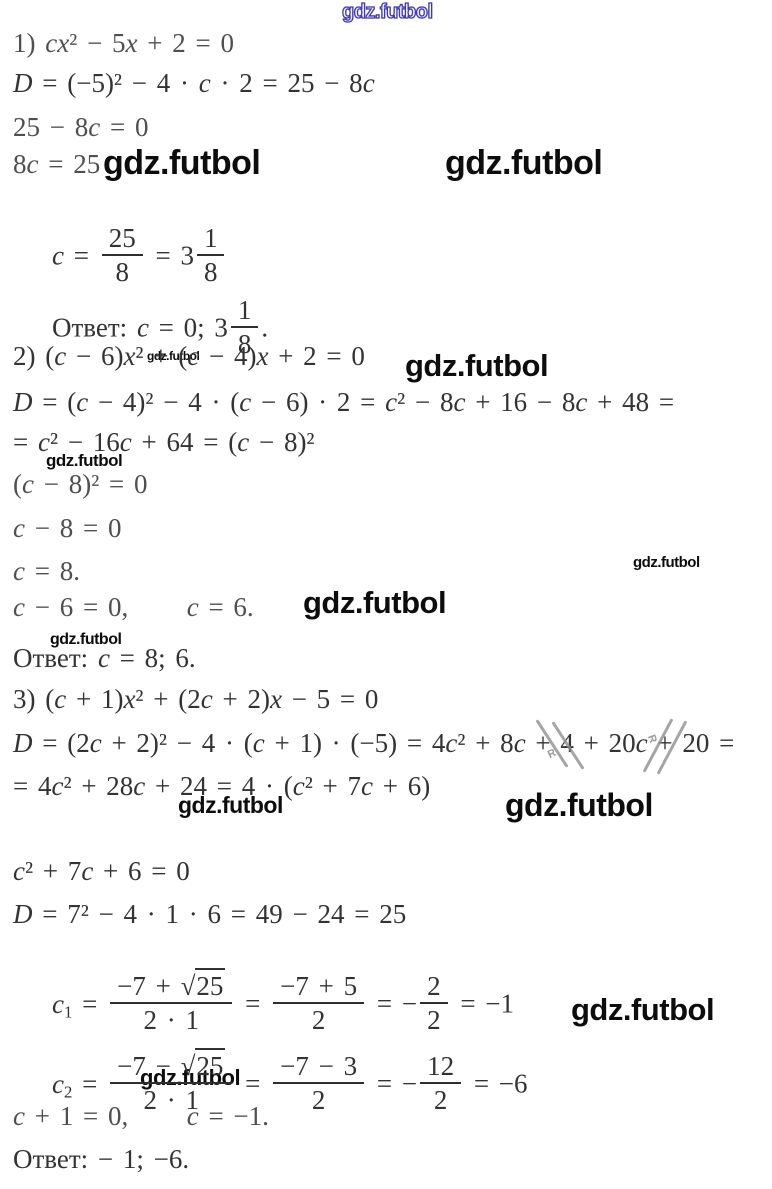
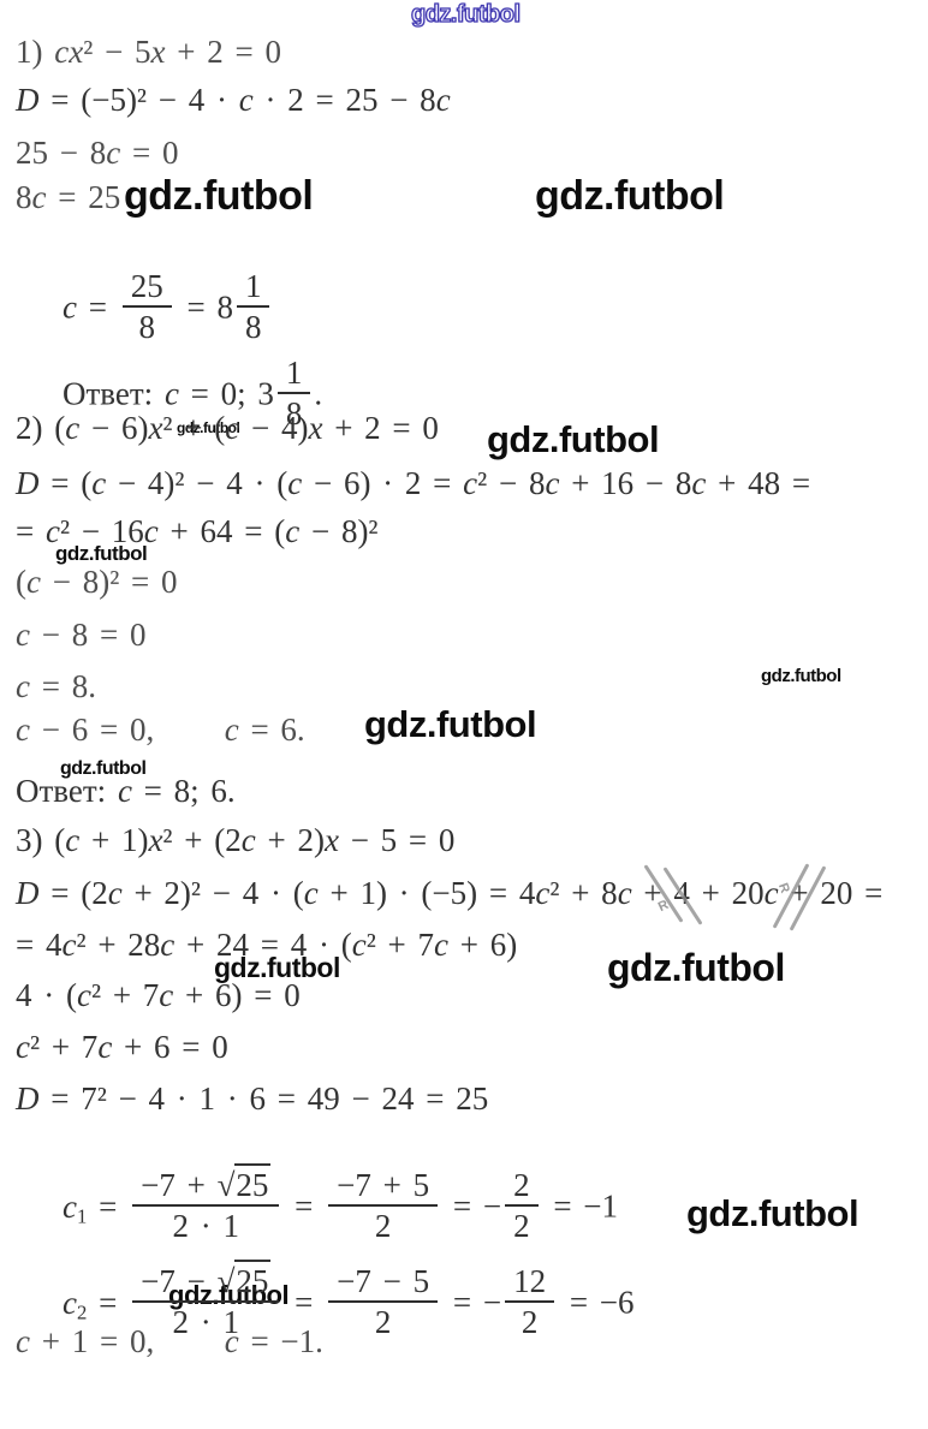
  gdz.futbol
  gdz.futbol
  gdz.futbol
  gdz.futbol
  gdz.futbol
  gdz.futbol
  gdz.futbol
  gdz.futbol
  gdz.futbol
  gdz.futbol
  gdz.futbol
  gdz.futbol
  gdz.futbol
  1) cx² − 5x + 2 = 0
  D = (−5)² − 4 · c · 2 = 25 − 8c
  25 − 8c = 0
  8c = 25
  c =
  25
  8
- = 3
+ = 8
  1
  8
  Ответ: c = 0; 3
  1
  8
  .
  2) (c − 6)x² + (c − 4)x + 2 = 0
  D = (c − 4)² − 4 · (c − 6) · 2 = c² − 8c + 16 − 8c + 48 =
  = c² − 16c + 64 = (c − 8)²
  (c − 8)² = 0
  c − 8 = 0
  c = 8.
  c − 6 = 0, c = 6.
  Ответ: c = 8; 6.
  3) (c + 1)x² + (2c + 2)x − 5 = 0
  D = (2c + 2)² − 4 · (c + 1) · (−5) = 4c² + 8c + 4 + 20c + 20 =
  = 4c² + 28c + 24 = 4 · (c² + 7c + 6)
+ 4 · (c² + 7c + 6) = 0
  c² + 7c + 6 = 0
  D = 7² − 4 · 1 · 6 = 49 − 24 = 25
  c1 =
  −7 + √25
  2 · 1
  =
  −7 + 5
  2
  = −
  2
  2
  = −1
  c2 =
  −7 − √25
  2 · 1
  =
- −7 − 3
+ −7 − 5
  2
  = −
  12
  2
  = −6
  c + 1 = 0, c = −1.
- Ответ: − 1; −6.
